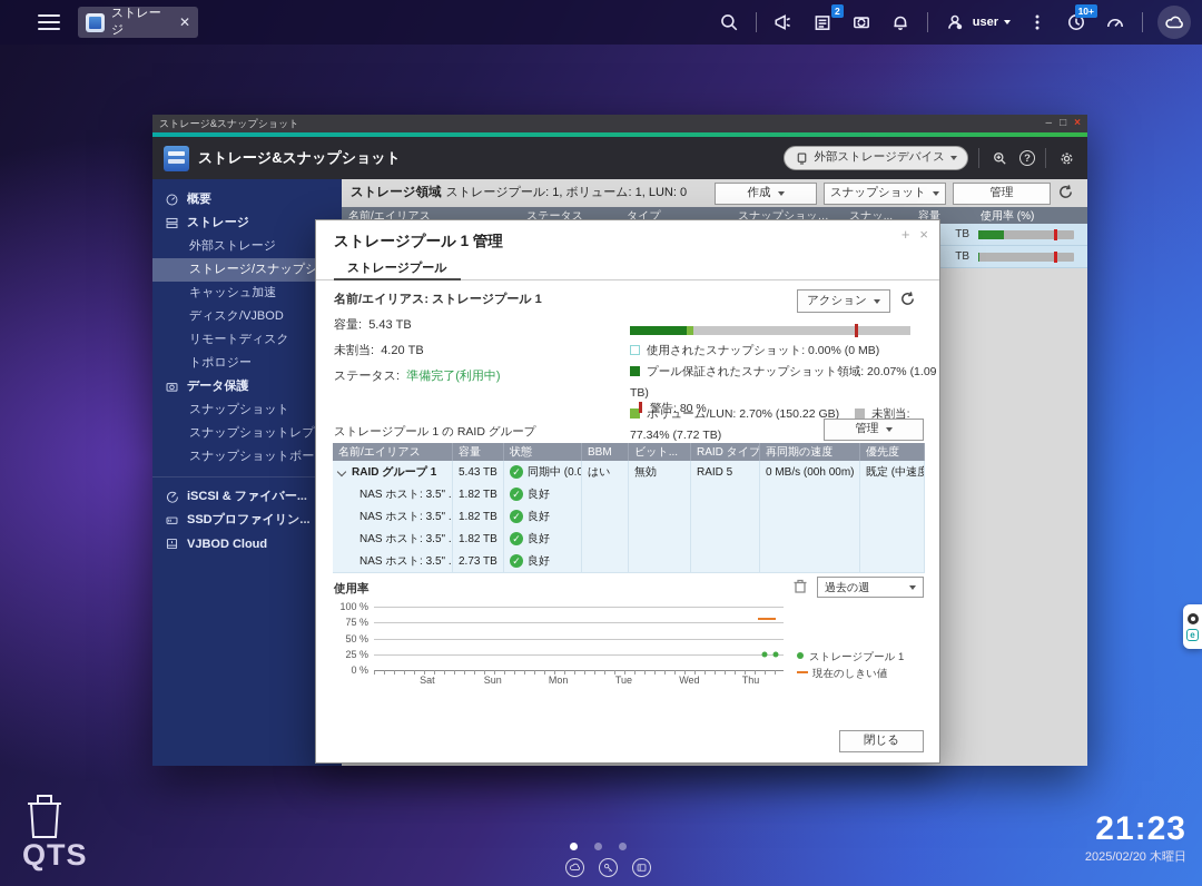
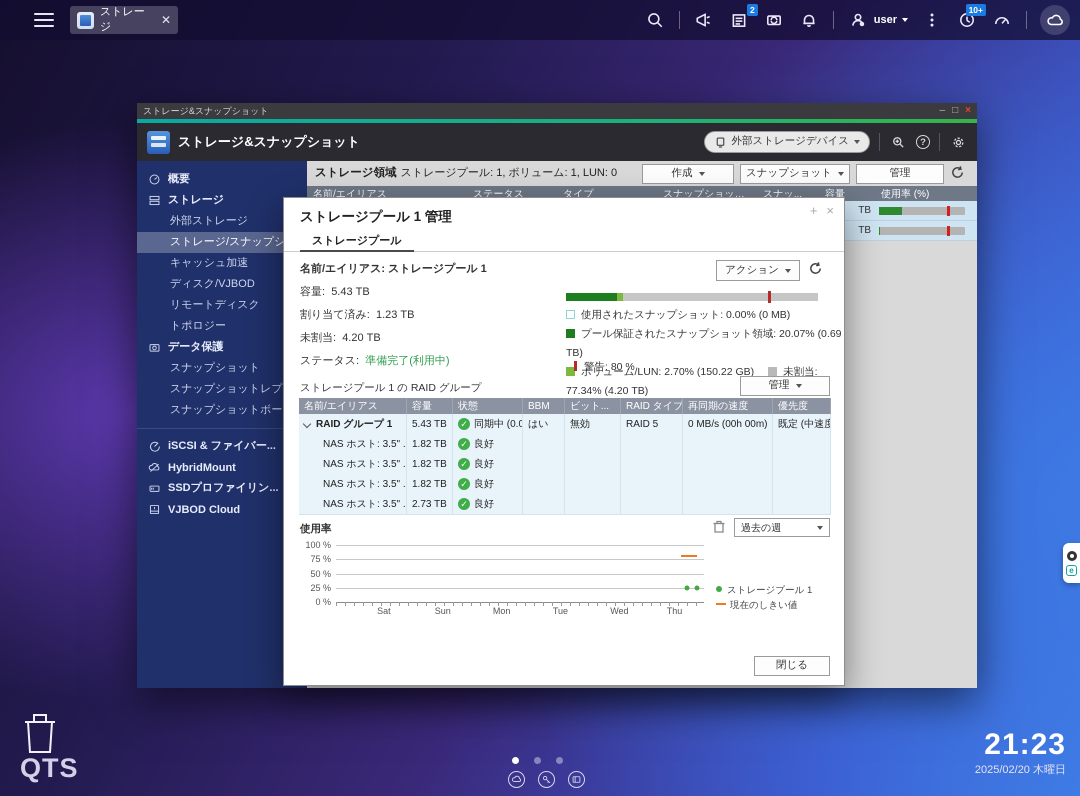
  ストレージ
  ✕
  2
  user
  10+
  ストレージ&スナップショット
  –
  □
  ×
  ストレージ&スナップショット
  外部ストレージデバイス
  ?
  概要
  ストレージ
  外部ストレージ
  ストレージ/スナップシ
  キャッシュ加速
  ディスク/VJBOD
  リモートディスク
  トポロジー
  データ保護
  スナップショット
  スナップショットレプ
  スナップショットボー
  iSCSI & ファイバー...
+ HybridMount
  SSDプロファイリン...
  VJBOD Cloud
  ストレージ領域
  ストレージプール: 1, ボリューム: 1, LUN: 0
  作成
  スナップショット
  管理
  名前/エイリアス
  ステータス
  タイプ
  スナップショット...
  スナッ...
  容量
  使用率 (%)
  TB
  TB
  +
  ×
  ストレージプール 1 管理
  ストレージプール
  名前/エイリアス: ストレージプール 1
  容量: 5.43 TB
+ 割り当て済み: 1.23 TB
  未割当: 4.20 TB
  ステータス: 準備完了(利用中)
  アクション
  使用されたスナップショット: 0.00% (0 MB)
- プール保証されたスナップショット領域: 20.07% (1.09 TB)
+ プール保証されたスナップショット領域: 20.07% (0.69 TB)
- ボリューム/LUN: 2.70% (150.22 GB) 未割当: 77.34% (7.72 TB)
+ ボリューム/LUN: 2.70% (150.22 GB) 未割当: 77.34% (4.20 TB)
  警告: 80 %
  ストレージプール 1 の RAID グループ
  管理
  名前/エイリアス
  容量
  状態
  BBM
  ビット...
  RAID タイプ
  再同期の速度
  優先度
  RAID グループ 1
  5.43 TB
  ✓
  同期中 (0.0
  はい
  無効
  RAID 5
  0 MB/s (00h 00m)
  既定 (中速度
  NAS ホスト: 3.5" ..
  1.82 TB
  ✓
  良好
  NAS ホスト: 3.5" ..
  1.82 TB
  ✓
  良好
  NAS ホスト: 3.5" ..
  1.82 TB
  ✓
  良好
  NAS ホスト: 3.5" ..
  2.73 TB
  ✓
  良好
  使用率
  過去の週
  100 %
  75 %
  50 %
  25 %
  0 %
  Sat
  Sun
  Mon
  Tue
  Wed
  Thu
  ストレージプール 1
  現在のしきい値
  閉じる
  QTS
  21:23
  2025/02/20 木曜日
  e
